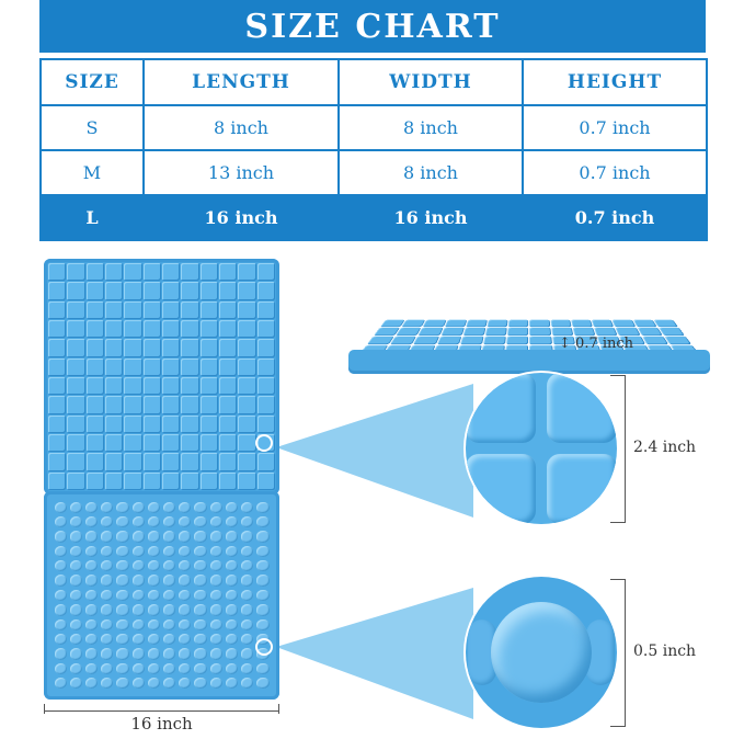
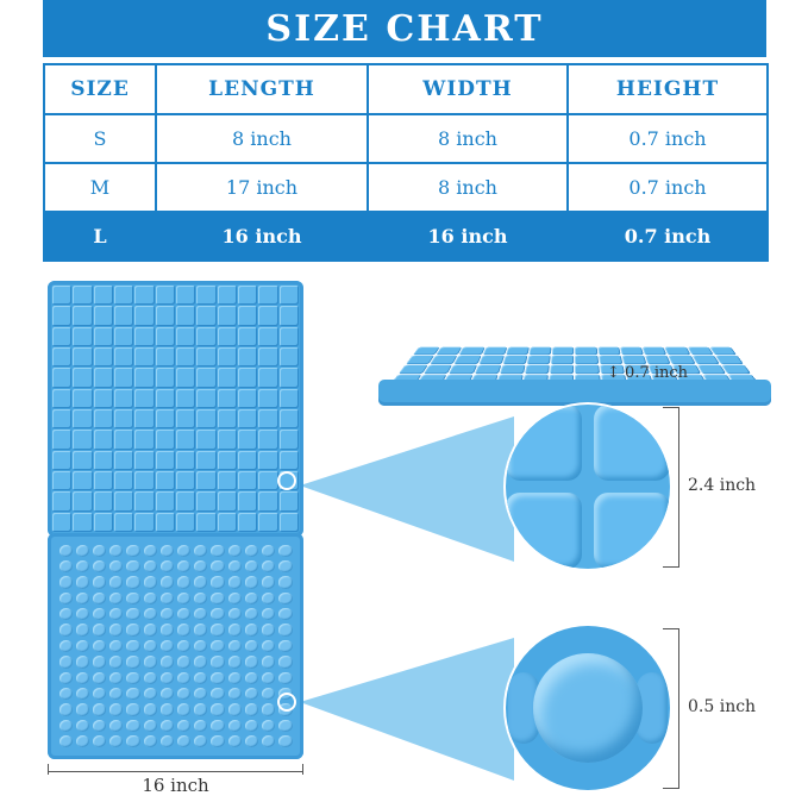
  SIZE CHART
  SIZE	LENGTH	WIDTH	HEIGHT
  S	8 inch	8 inch	0.7 inch
- M	13 inch	8 inch	0.7 inch
+ M	17 inch	8 inch	0.7 inch
  L	16 inch	16 inch	0.7 inch
  ↕ 0.7 inch
  2.4 inch
  0.5 inch
  16 inch
